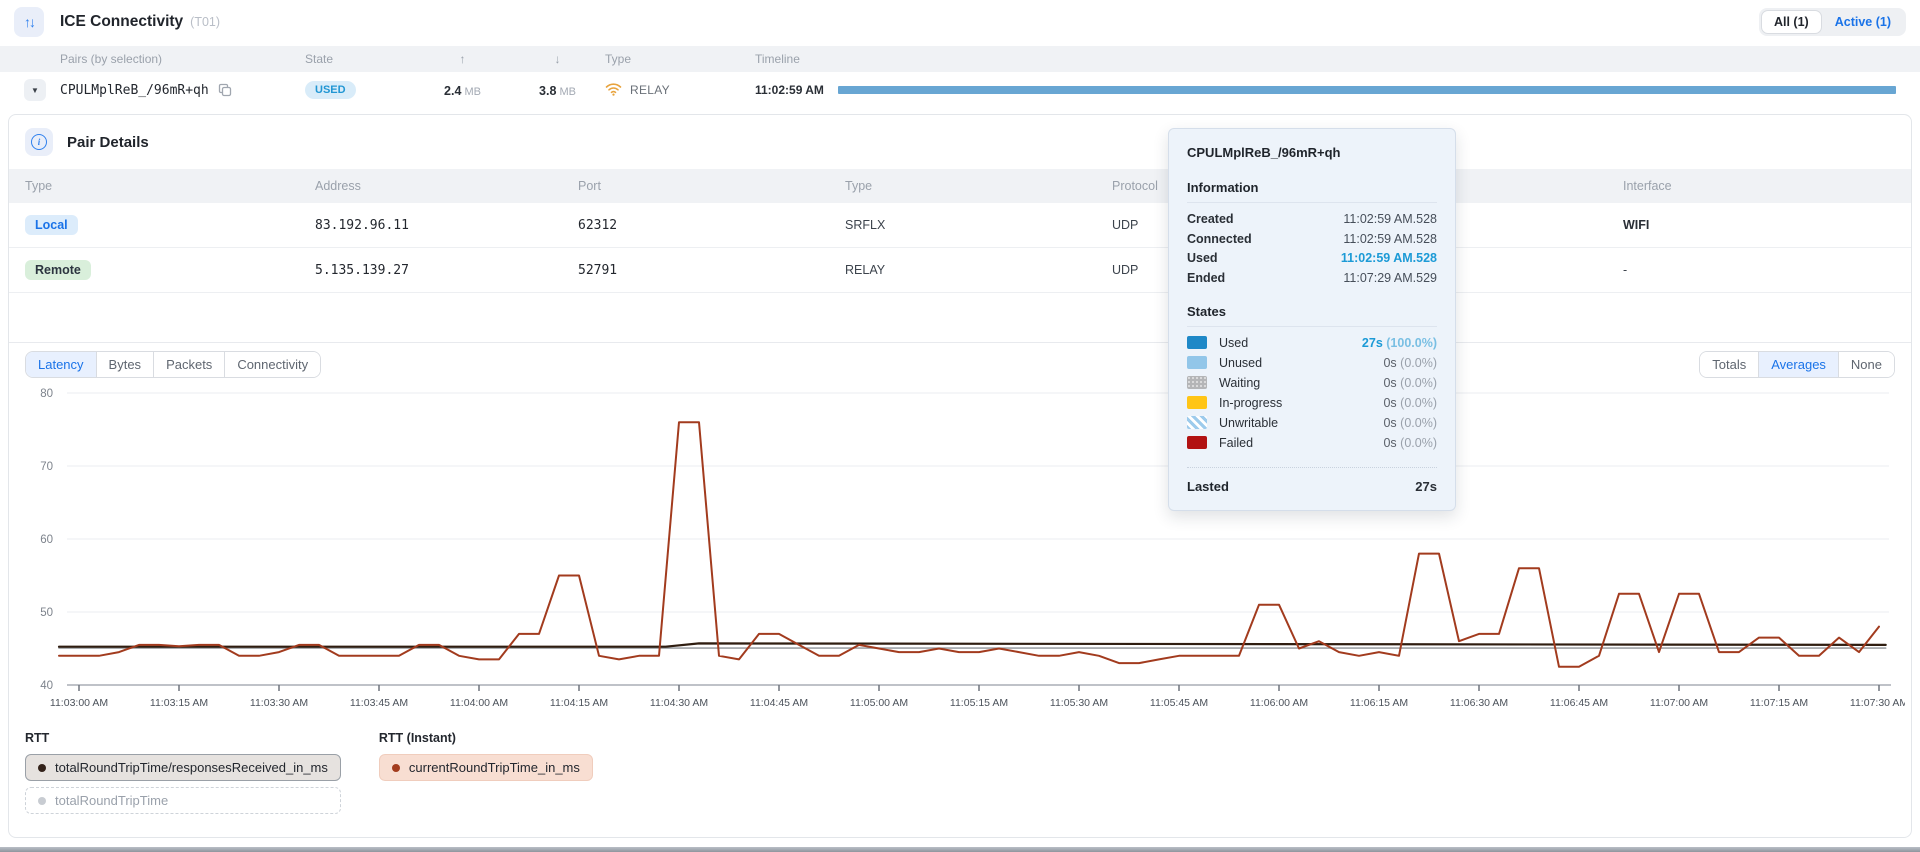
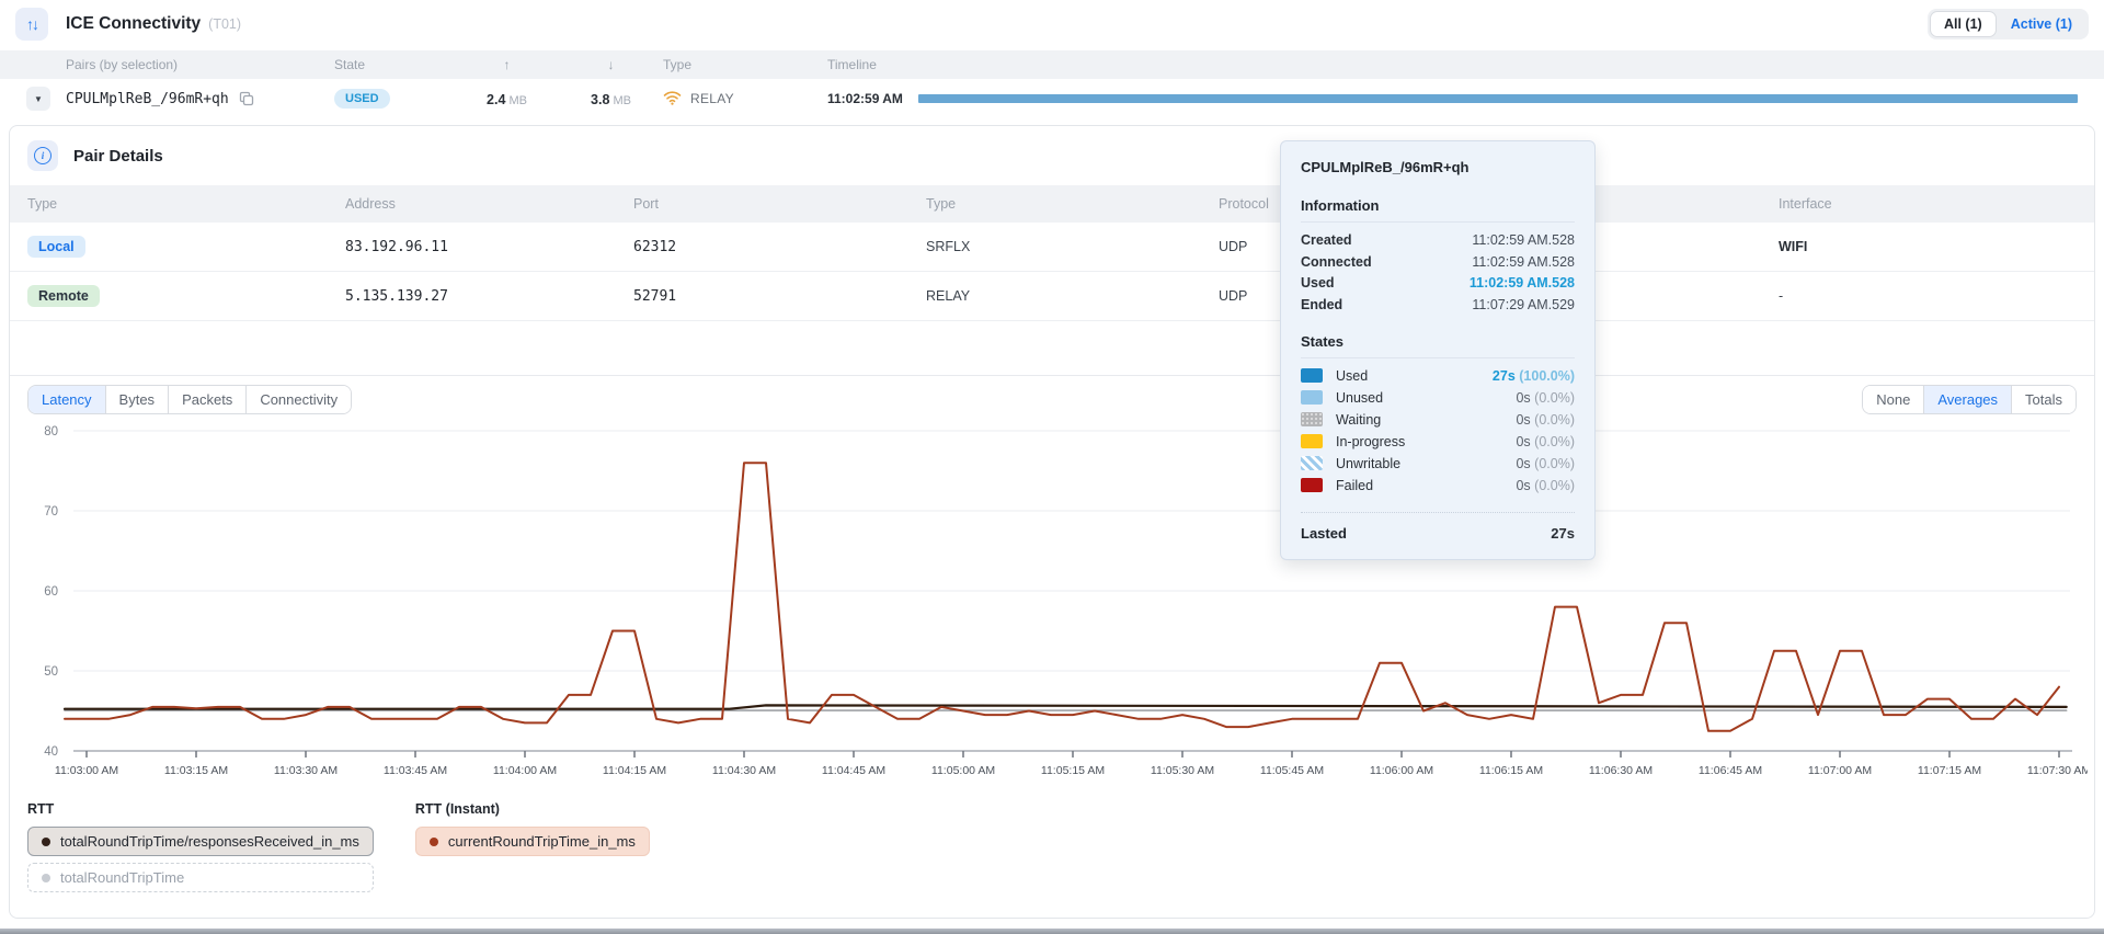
  ↑↓
  ICE Connectivity
  (T01)
  All (1)
  Active (1)
  Pairs (by selection)
  State
  ↑
  ↓
  Type
  Timeline
  ▼
  CPULMplReB_/96mR+qh
  USED
  2.4 MB
  3.8 MB
  RELAY
  11:02:59 AM
  i
  Pair Details
  Type
  Address
  Port
  Type
  Protocol
  Interface
  Local
  83.192.96.11
  62312
  SRFLX
  UDP
  WIFI
  Remote
  5.135.139.27
  52791
  RELAY
  UDP
  -
  Latency
  Bytes
  Packets
  Connectivity
- Totals
+ None
  Averages
- None
+ Totals
  40
  50
  60
  70
  80
  11:03:00 AM
  11:03:15 AM
  11:03:30 AM
  11:03:45 AM
  11:04:00 AM
  11:04:15 AM
  11:04:30 AM
  11:04:45 AM
  11:05:00 AM
  11:05:15 AM
  11:05:30 AM
  11:05:45 AM
  11:06:00 AM
  11:06:15 AM
  11:06:30 AM
  11:06:45 AM
  11:07:00 AM
  11:07:15 AM
  11:07:30 AM
  RTT
  totalRoundTripTime/responsesReceived_in_ms
  totalRoundTripTime
  RTT (Instant)
  currentRoundTripTime_in_ms
  CPULMplReB_/96mR+qh
  Information
  Created
  11:02:59 AM.528
  Connected
  11:02:59 AM.528
  Used
  11:02:59 AM.528
  Ended
  11:07:29 AM.529
  States
  Used
  27s (100.0%)
  Unused
  0s (0.0%)
  Waiting
  0s (0.0%)
  In-progress
  0s (0.0%)
  Unwritable
  0s (0.0%)
  Failed
  0s (0.0%)
  Lasted
  27s
